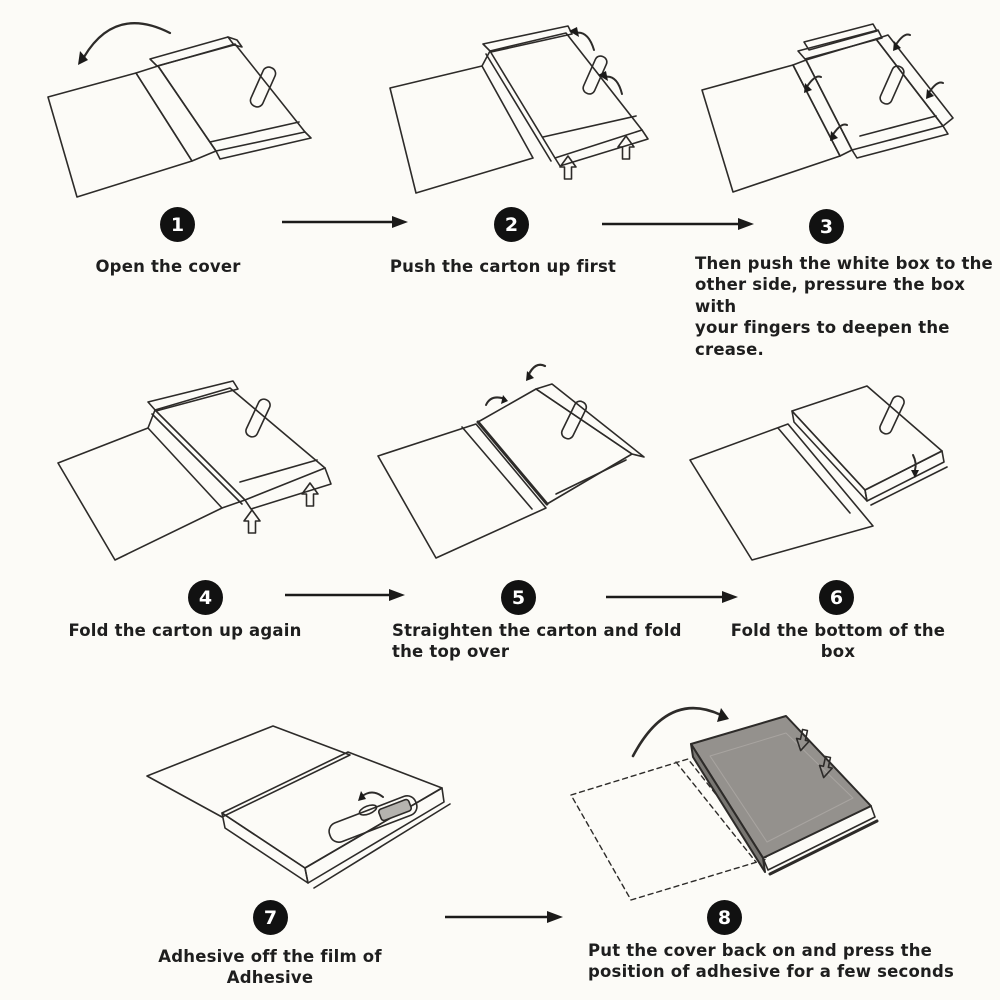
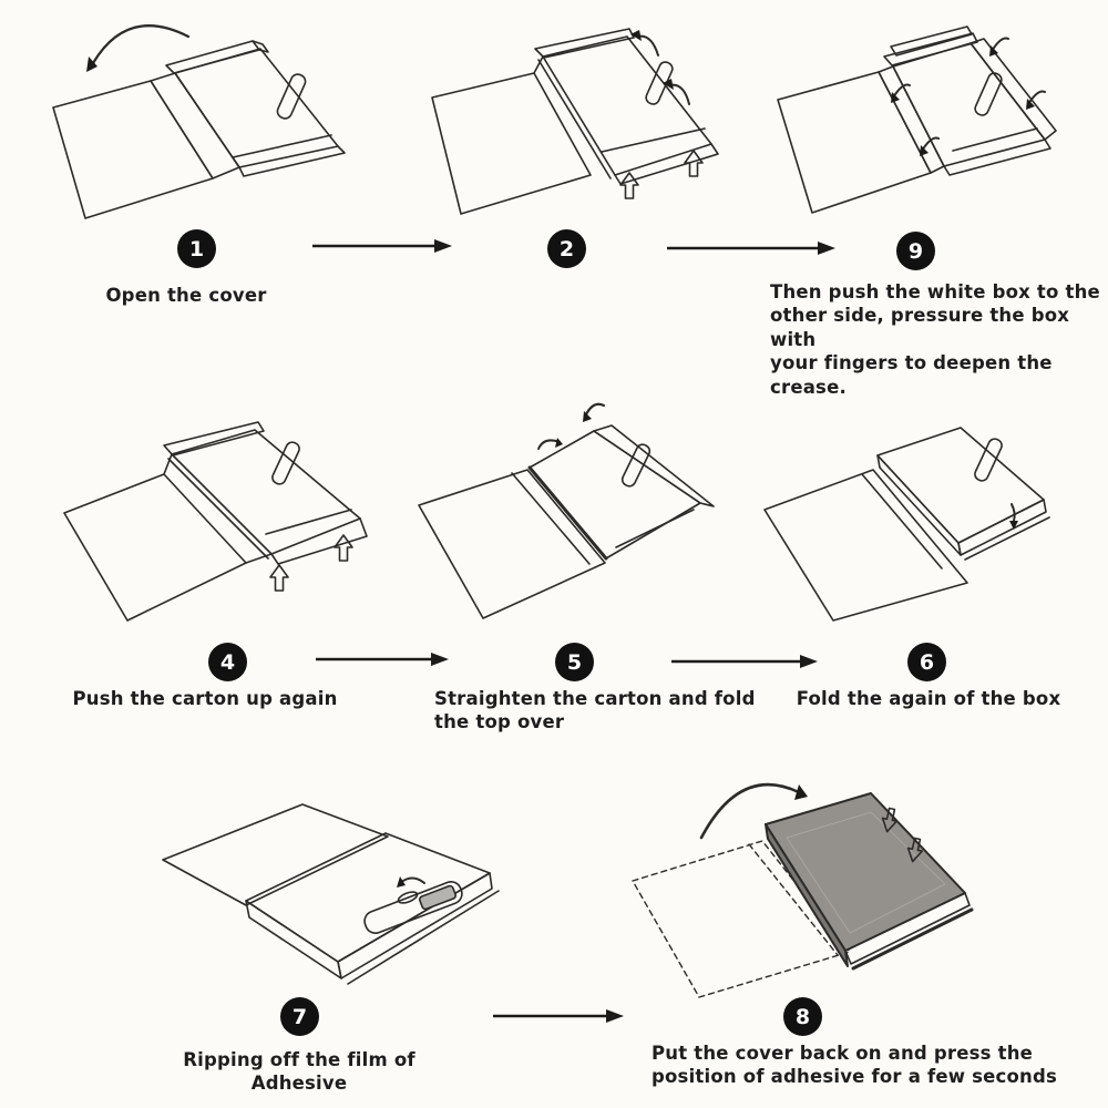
  1
  2
- 3
+ 9
  4
  5
  6
  7
  8
  Open the cover
- Push the carton up first
  Then push the white box to the
  other side, pressure the box with
  your fingers to deepen the crease.
- Fold the carton up again
+ Push the carton up again
  Straighten the carton and fold
  the top over
- Fold the bottom of the box
+ Fold the again of the box
- Adhesive off the film of Adhesive
+ Ripping off the film of Adhesive
  Put the cover back on and press the
  position of adhesive for a few seconds
